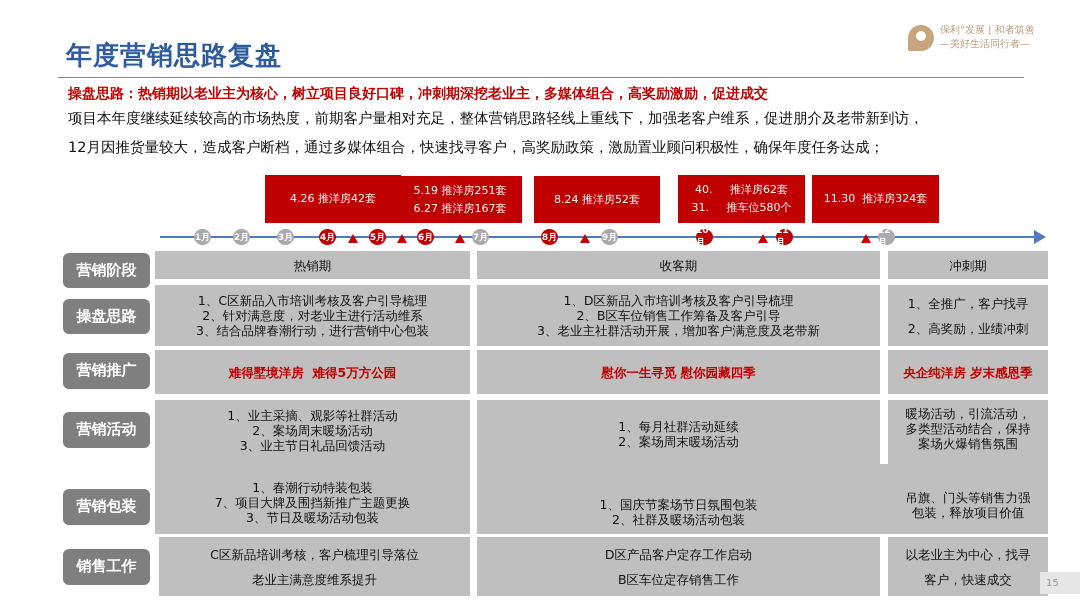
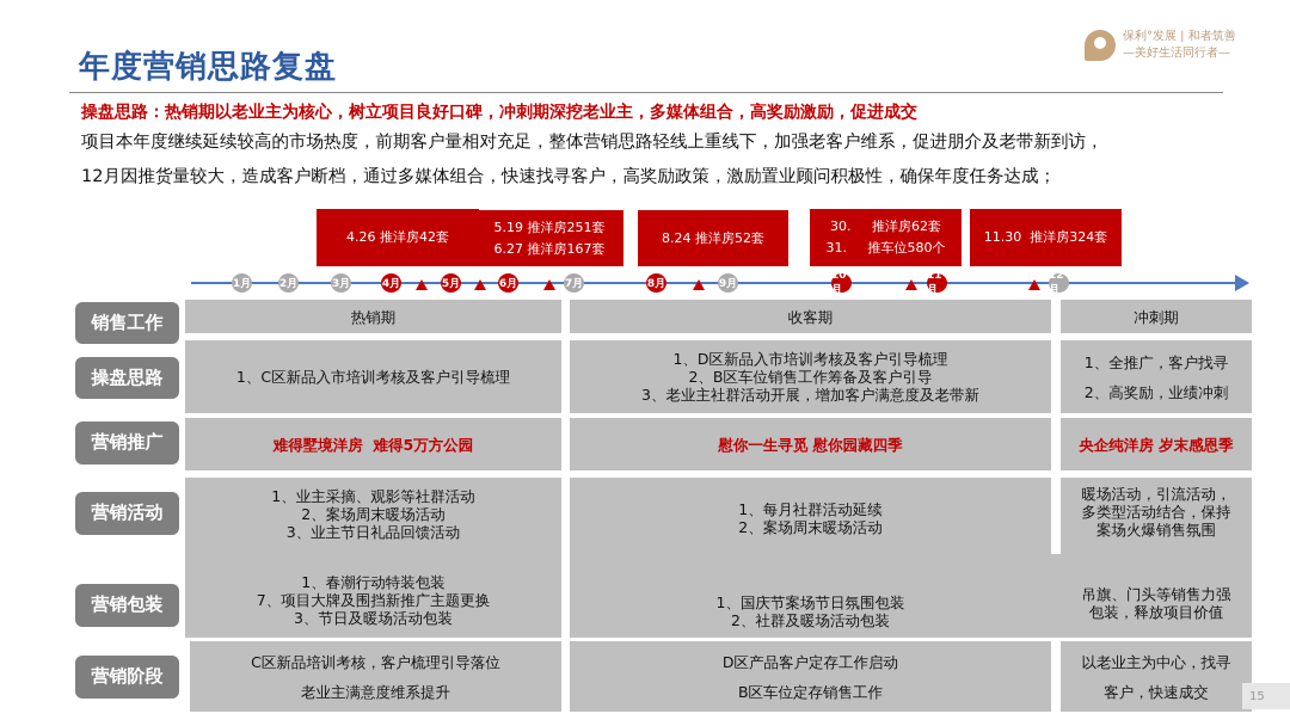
  年度营销思路复盘
  保利°发展 | 和者筑善
  —美好生活同行者—
  操盘思路：热销期以老业主为核心，树立项目良好口碑，冲刺期深挖老业主，多媒体组合，高奖励激励，促进成交
  项目本年度继续延续较高的市场热度，前期客户量相对充足，整体营销思路轻线上重线下，加强老客户维系，促进朋介及老带新到访，
  12月因推货量较大，造成客户断档，通过多媒体组合，快速找寻客户，高奖励政策，激励置业顾问积极性，确保年度任务达成；
  4.26 推洋房42套
  5.19 推洋房251套
  6.27 推洋房167套
  8.24 推洋房52套
- 40. 推洋房62套
+ 30. 推洋房62套
  31. 推车位580个
  11.30 推洋房324套
  1月
  2月
  3月
  4月
  5月
  6月
  7月
  8月
  9月
  10月
  11月
  12月
- 营销阶段
+ 销售工作
  操盘思路
  营销推广
  营销活动
  营销包装
- 销售工作
+ 营销阶段
  热销期
  收客期
  冲刺期
  1、C区新品入市培训考核及客户引导梳理
- 2、针对满意度，对老业主进行活动维系
- 3、结合品牌春潮行动，进行营销中心包装
  1、D区新品入市培训考核及客户引导梳理
  2、B区车位销售工作筹备及客户引导
  3、老业主社群活动开展，增加客户满意度及老带新
  1、全推广，客户找寻
  2、高奖励，业绩冲刺
  难得墅境洋房 难得5万方公园
  慰你一生寻觅 慰你园藏四季
  央企纯洋房 岁末感恩季
  1、业主采摘、观影等社群活动
  2、案场周末暖场活动
  3、业主节日礼品回馈活动
  1、春潮行动特装包装
  7、项目大牌及围挡新推广主题更换
  3、节日及暖场活动包装
  1、每月社群活动延续
  2、案场周末暖场活动
  1、国庆节案场节日氛围包装
  2、社群及暖场活动包装
  暖场活动，引流活动，
  多类型活动结合，保持
  案场火爆销售氛围
  吊旗、门头等销售力强
  包装，释放项目价值
  C区新品培训考核，客户梳理引导落位
  老业主满意度维系提升
  D区产品客户定存工作启动
  B区车位定存销售工作
  以老业主为中心，找寻
  客户，快速成交
  15
